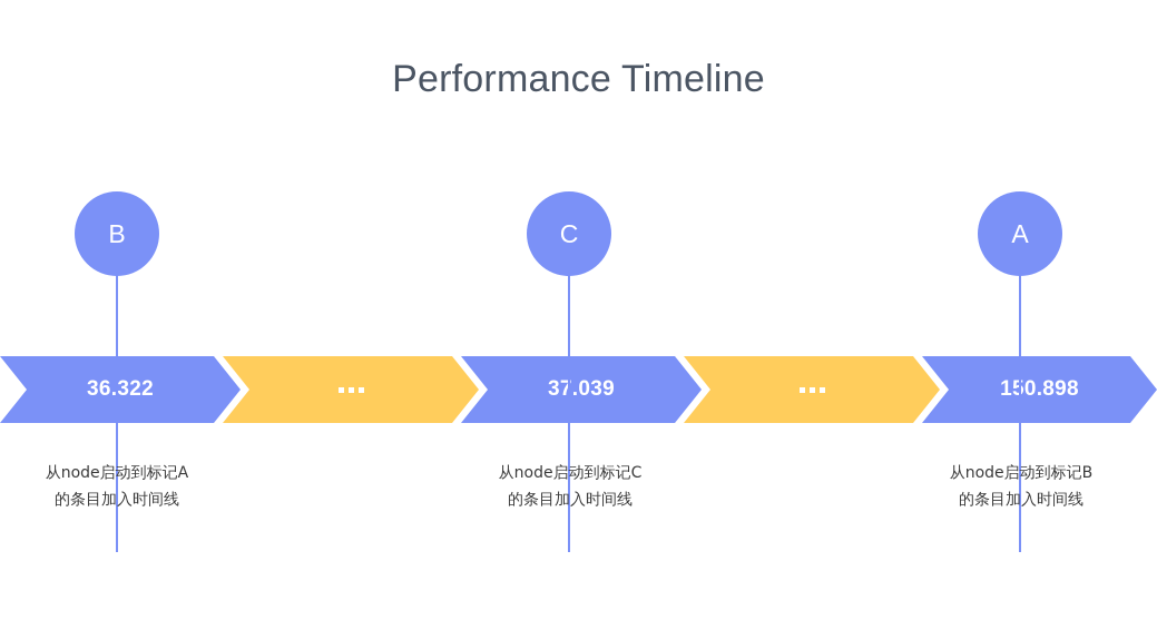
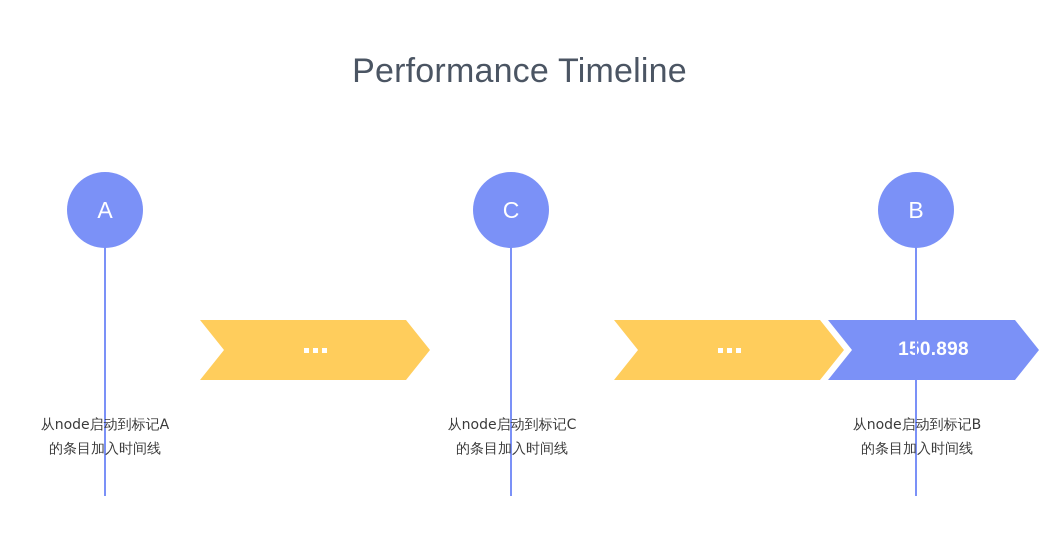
  Performance Timeline
- 36.322
- 37.039
  10.898
- B
+ A
  C
- A
+ B
  从node启动到标记A
  的条目加入时间线
  从node启动到标记C
  的条目加入时间线
  从node启动到标记B
  的条目加入时间线
